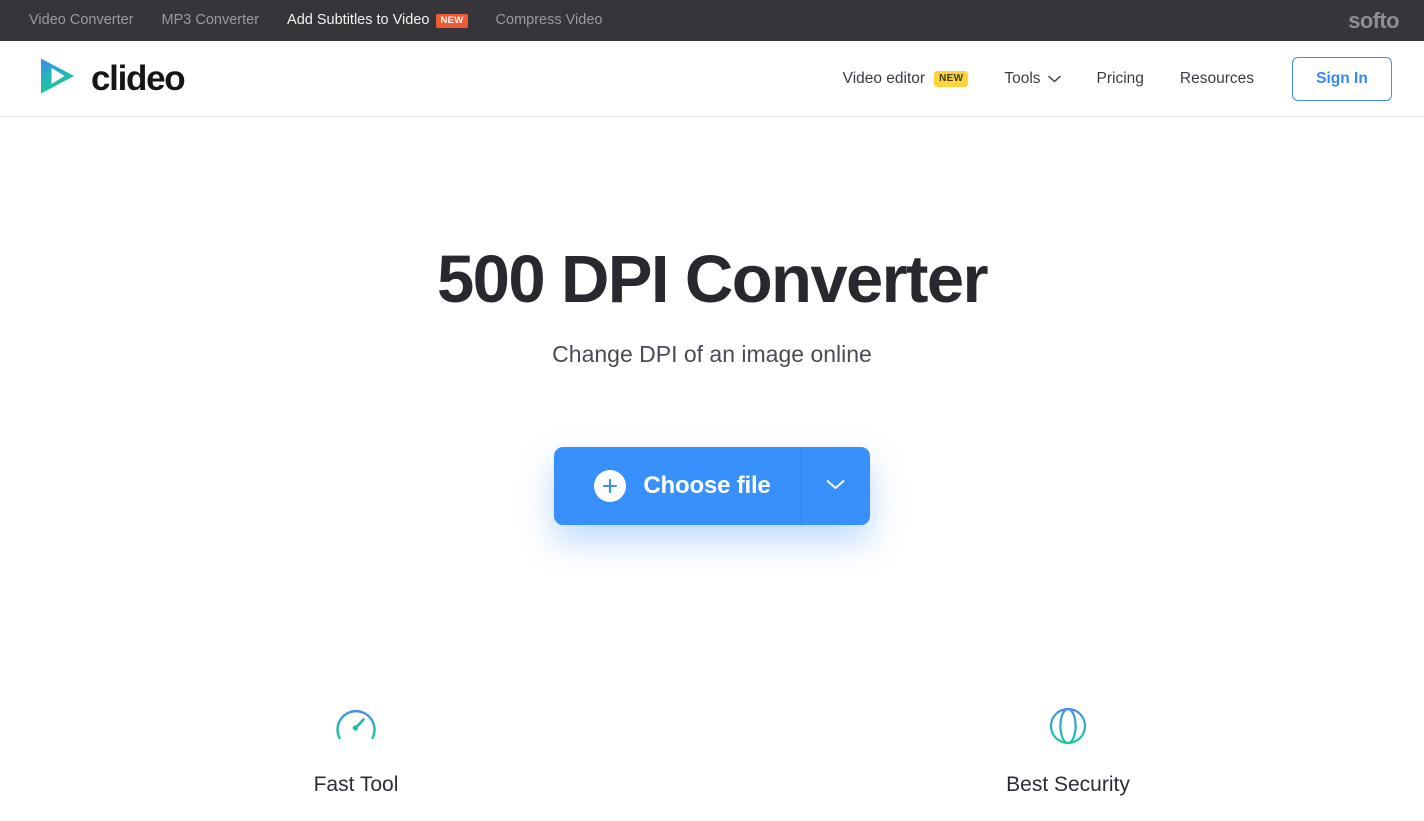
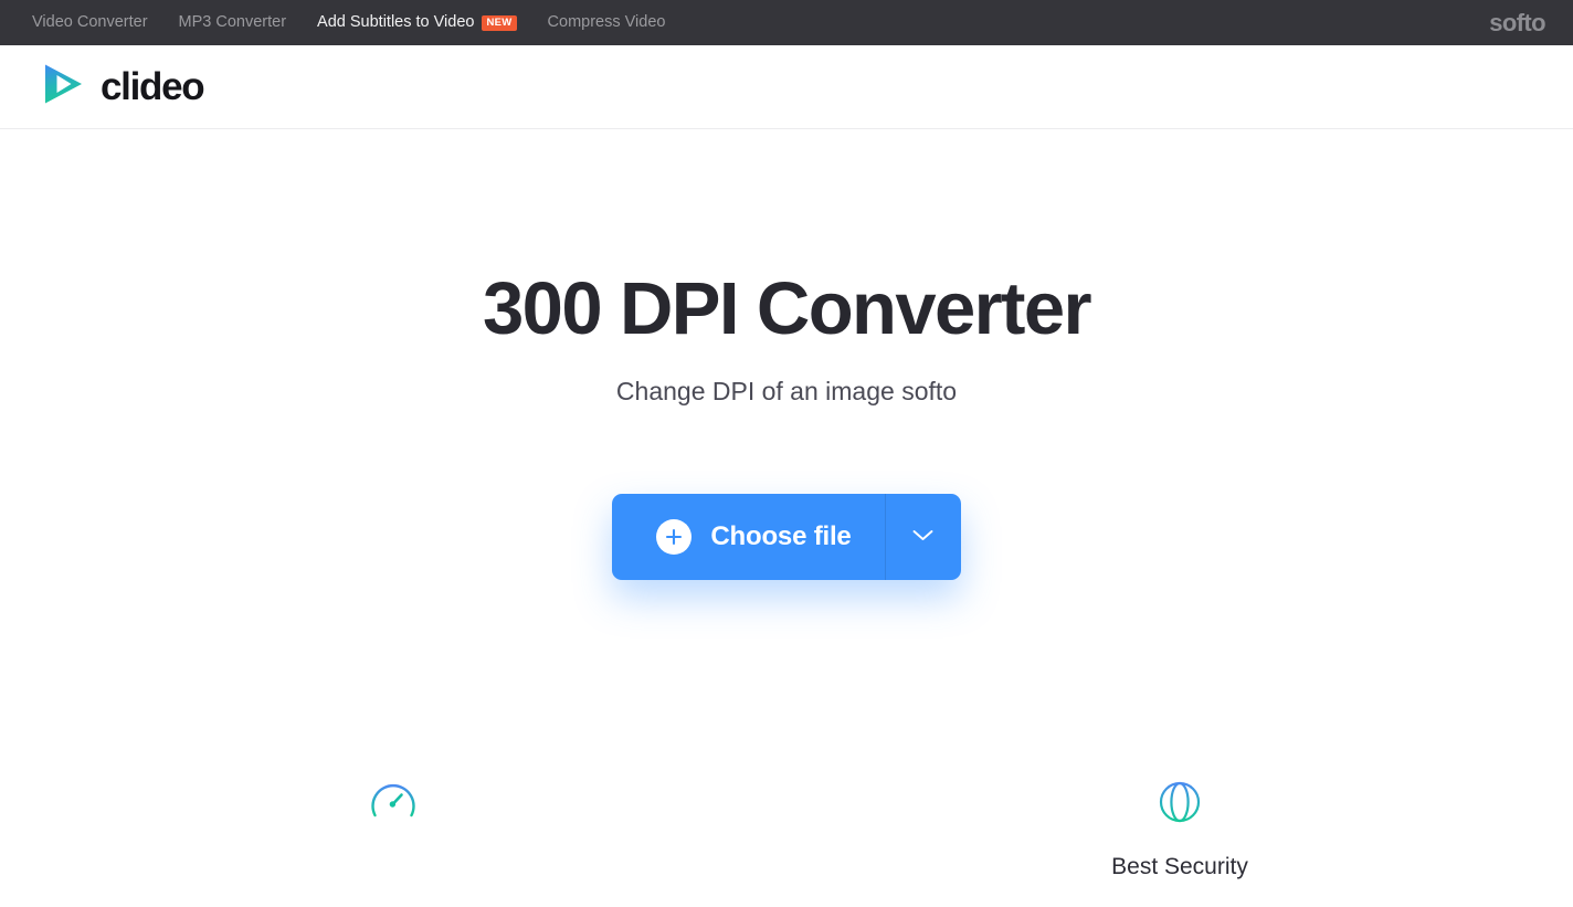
  Video Converter
  MP3 Converter
  Add Subtitles to Video NEW
  Compress Video
  softo
  clideo
- Video editor
- NEW
- Tools
- Pricing
- Resources
- Sign In
- 500 DPI Converter
+ 300 DPI Converter
- Change DPI of an image online
+ Change DPI of an image softo
  Choose file
- Fast Tool
  Best Security
